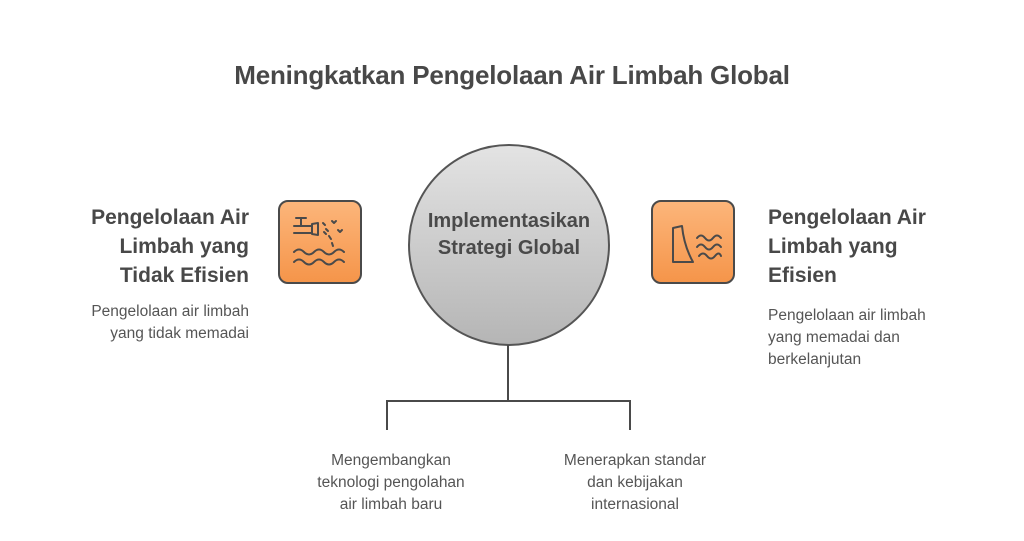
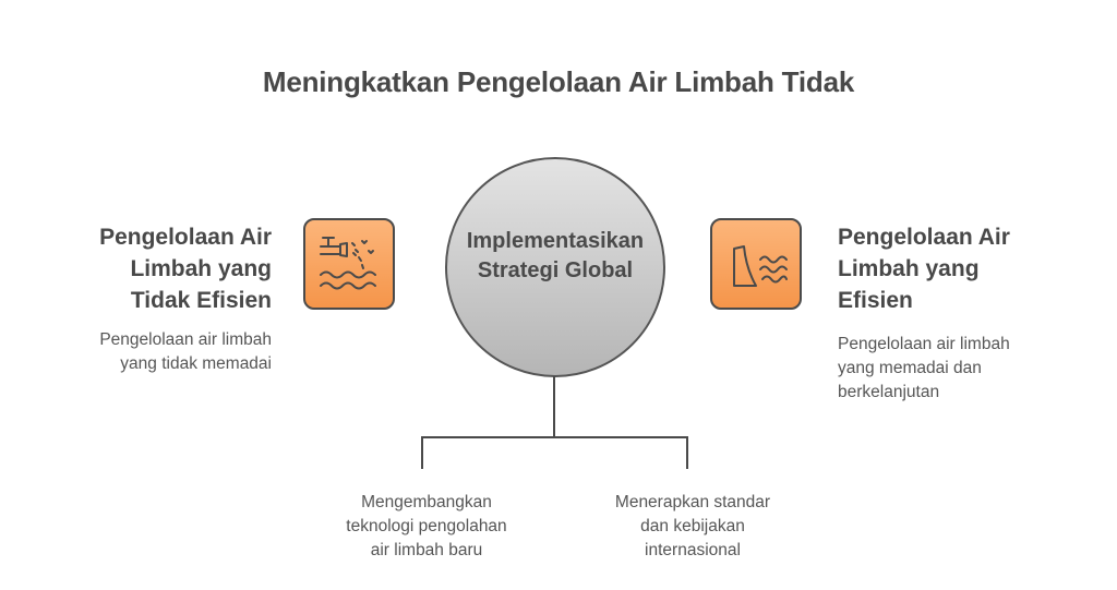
- Meningkatkan Pengelolaan Air Limbah Global
+ Meningkatkan Pengelolaan Air Limbah Tidak
  Pengelolaan Air
  Limbah yang
  Tidak Efisien
  Pengelolaan air limbah
  yang tidak memadai
  Implementasikan
  Strategi Global
  Pengelolaan Air
  Limbah yang
  Efisien
  Pengelolaan air limbah
  yang memadai dan
  berkelanjutan
  Mengembangkan
  teknologi pengolahan
  air limbah baru
  Menerapkan standar
  dan kebijakan
  internasional
